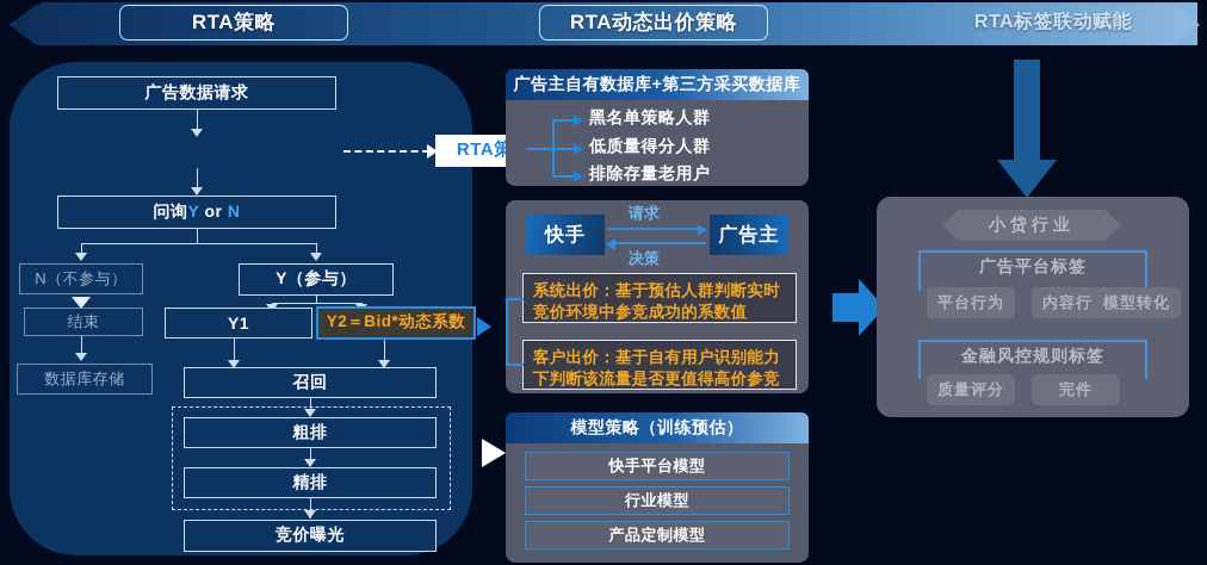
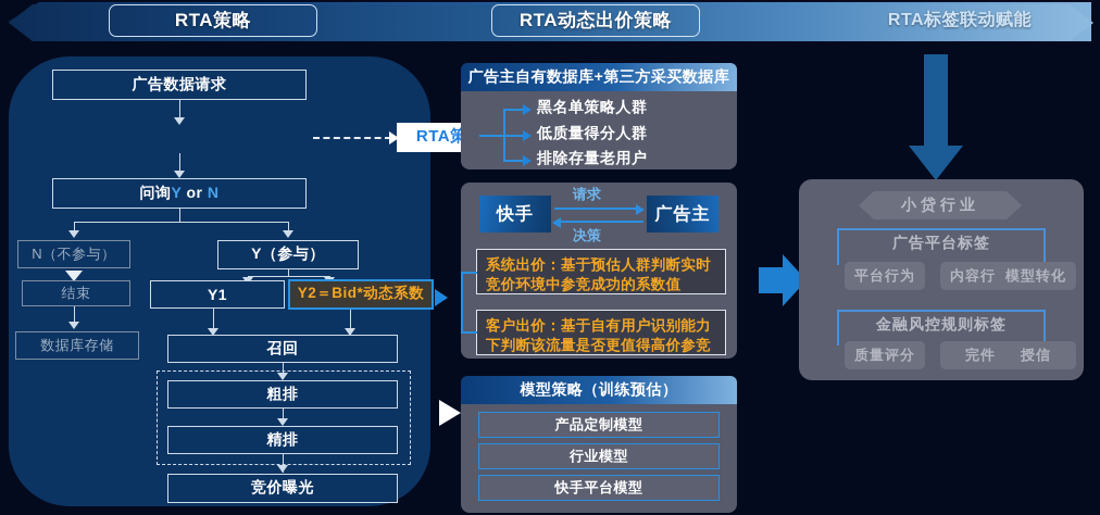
  RTA策略
  RTA动态出价策略
  RTA标签联动赋能
  广告数据请求
  问询Y or N
  N（不参与）
  结束
  数据库存储
  Y（参与）
  Y1
  Y2＝Bid*动态系数
  召回
  粗排
  精排
  竞价曝光
  RTA策
  广告主自有数据库+第三方采买数据库
  黑名单策略人群
  低质量得分人群
  排除存量老用户
  快手
  广告主
  请求
  决策
  系统出价：基于预估人群判断实时竞价环境中参竞成功的系数值
  客户出价：基于自有用户识别能力下判断该流量是否更值得高价参竞
  模型策略（训练预估）
- 快手平台模型
+ 产品定制模型
  行业模型
- 产品定制模型
+ 快手平台模型
  小贷行业
  广告平台标签
  平台行为
  内容行
  模型转化
  金融风控规则标签
  质量评分
  完件
+ 授信
